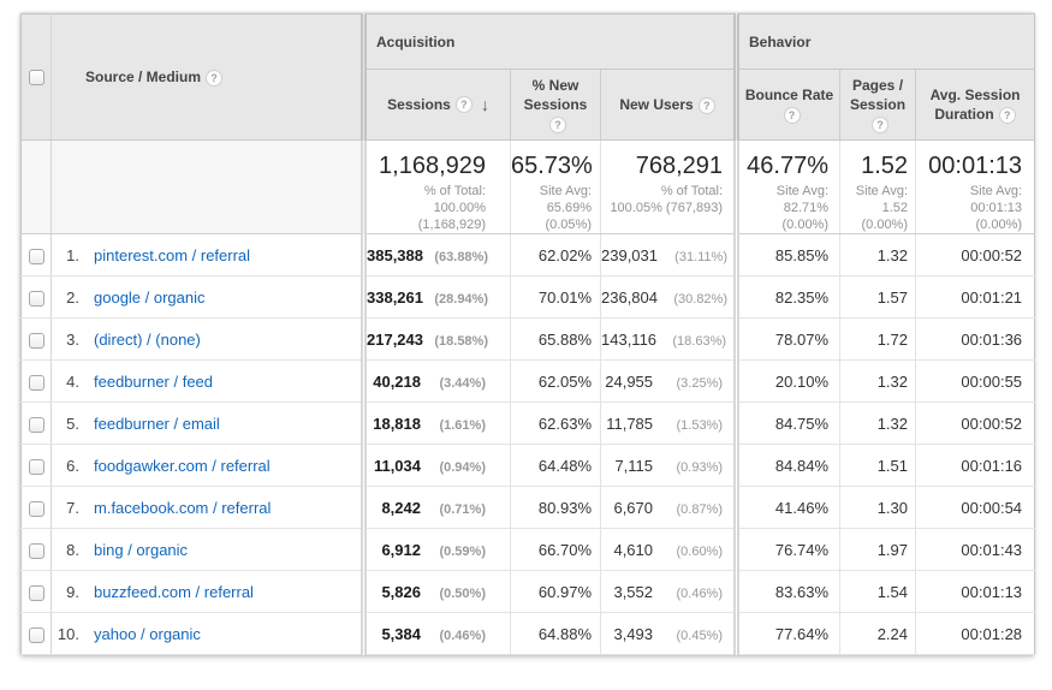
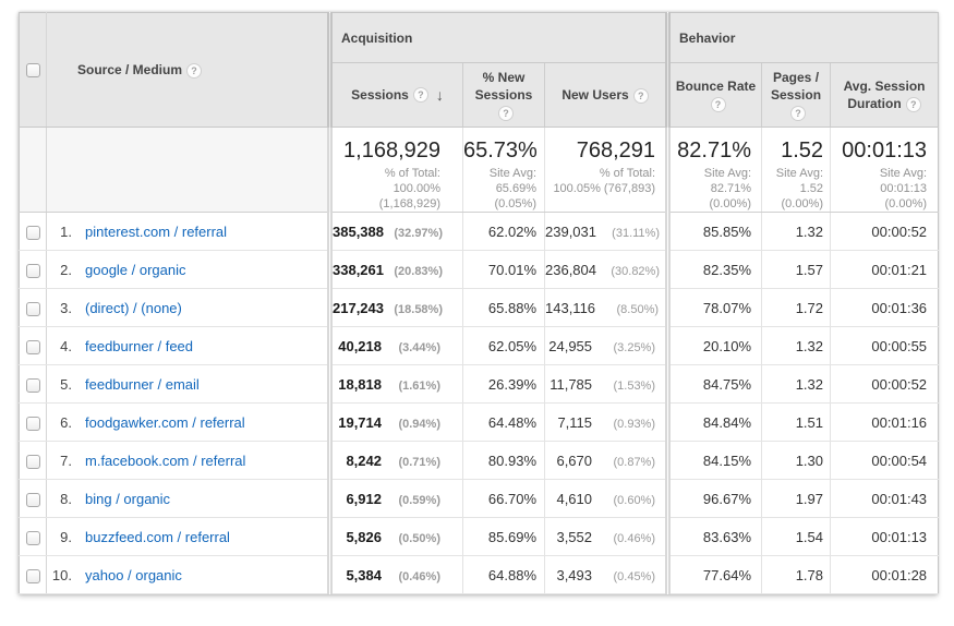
  	Source / Medium ?	Acquisition	Behavior
  Sessions ? ↓	% New Sessions ?	New Users ?	Bounce Rate ?	Pages / Session ?	Avg. Session Duration ?
- 		1,168,929 % of Total: 100.00% (1,168,929)	65.73% Site Avg: 65.69% (0.05%)	768,291 % of Total: 100.05% (767,893)	46.77% Site Avg: 82.71% (0.00%)	1.52 Site Avg: 1.52 (0.00%)	00:01:13 Site Avg: 00:01:13 (0.00%)
+ 		1,168,929 % of Total: 100.00% (1,168,929)	65.73% Site Avg: 65.69% (0.05%)	768,291 % of Total: 100.05% (767,893)	82.71% Site Avg: 82.71% (0.00%)	1.52 Site Avg: 1.52 (0.00%)	00:01:13 Site Avg: 00:01:13 (0.00%)
- 	1. pinterest.com / referral	385,388 (63.88%)	62.02%	239,031 (31.11%)	85.85%	1.32	00:00:52
+ 	1. pinterest.com / referral	385,388 (32.97%)	62.02%	239,031 (31.11%)	85.85%	1.32	00:00:52
- 	2. google / organic	338,261 (28.94%)	70.01%	236,804 (30.82%)	82.35%	1.57	00:01:21
+ 	2. google / organic	338,261 (20.83%)	70.01%	236,804 (30.82%)	82.35%	1.57	00:01:21
- 	3. (direct) / (none)	217,243 (18.58%)	65.88%	143,116 (18.63%)	78.07%	1.72	00:01:36
+ 	3. (direct) / (none)	217,243 (18.58%)	65.88%	143,116 (8.50%)	78.07%	1.72	00:01:36
  	4. feedburner / feed	40,218 (3.44%)	62.05%	24,955 (3.25%)	20.10%	1.32	00:00:55
- 	5. feedburner / email	18,818 (1.61%)	62.63%	11,785 (1.53%)	84.75%	1.32	00:00:52
+ 	5. feedburner / email	18,818 (1.61%)	26.39%	11,785 (1.53%)	84.75%	1.32	00:00:52
- 	6. foodgawker.com / referral	11,034 (0.94%)	64.48%	7,115 (0.93%)	84.84%	1.51	00:01:16
+ 	6. foodgawker.com / referral	19,714 (0.94%)	64.48%	7,115 (0.93%)	84.84%	1.51	00:01:16
- 	7. m.facebook.com / referral	8,242 (0.71%)	80.93%	6,670 (0.87%)	41.46%	1.30	00:00:54
+ 	7. m.facebook.com / referral	8,242 (0.71%)	80.93%	6,670 (0.87%)	84.15%	1.30	00:00:54
- 	8. bing / organic	6,912 (0.59%)	66.70%	4,610 (0.60%)	76.74%	1.97	00:01:43
+ 	8. bing / organic	6,912 (0.59%)	66.70%	4,610 (0.60%)	96.67%	1.97	00:01:43
- 	9. buzzfeed.com / referral	5,826 (0.50%)	60.97%	3,552 (0.46%)	83.63%	1.54	00:01:13
+ 	9. buzzfeed.com / referral	5,826 (0.50%)	85.69%	3,552 (0.46%)	83.63%	1.54	00:01:13
- 	10. yahoo / organic	5,384 (0.46%)	64.88%	3,493 (0.45%)	77.64%	2.24	00:01:28
+ 	10. yahoo / organic	5,384 (0.46%)	64.88%	3,493 (0.45%)	77.64%	1.78	00:01:28
